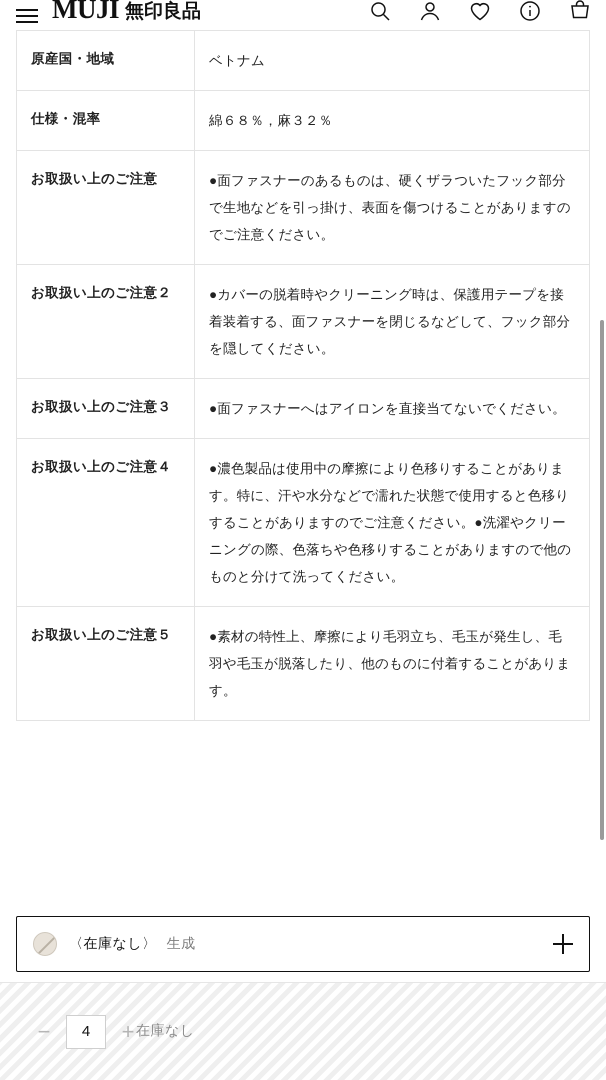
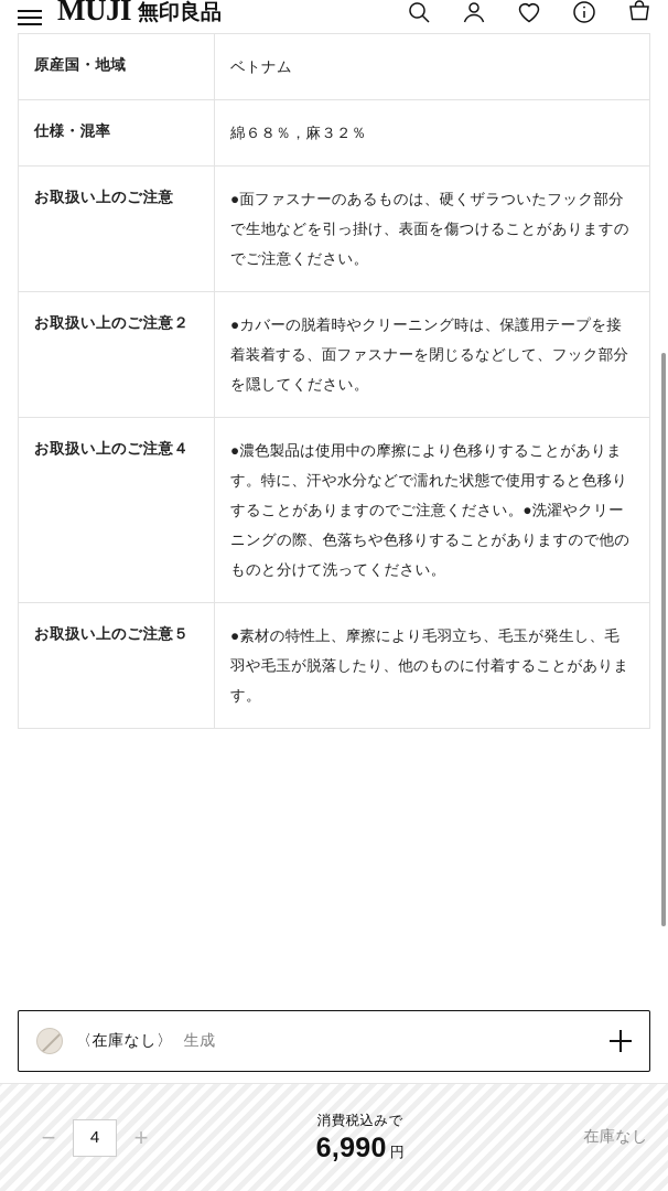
  MUJI
  無印良品
  原産国・地域	ベトナム
  仕様・混率	綿６８％，麻３２％
  お取扱い上のご注意	●面ファスナーのあるものは、硬くザラついたフック部分で生地などを引っ掛け、表面を傷つけることがありますのでご注意ください。
  お取扱い上のご注意２	●カバーの脱着時やクリーニング時は、保護用テープを接着装着する、面ファスナーを閉じるなどして、フック部分を隠してください。
- お取扱い上のご注意３	●面ファスナーへはアイロンを直接当てないでください。
  お取扱い上のご注意４	●濃色製品は使用中の摩擦により色移りすることがあります。特に、汗や水分などで濡れた状態で使用すると色移りすることがありますのでご注意ください。●洗濯やクリーニングの際、色落ちや色移りすることがありますので他のものと分けて洗ってください。
  お取扱い上のご注意５	●素材の特性上、摩擦により毛羽立ち、毛玉が発生し、毛羽や毛玉が脱落したり、他のものに付着することがあります。
  〈在庫なし〉
  生成
  −
  4
  +
+ 消費税込みで
+ 6,990
+ 円
  在庫なし
